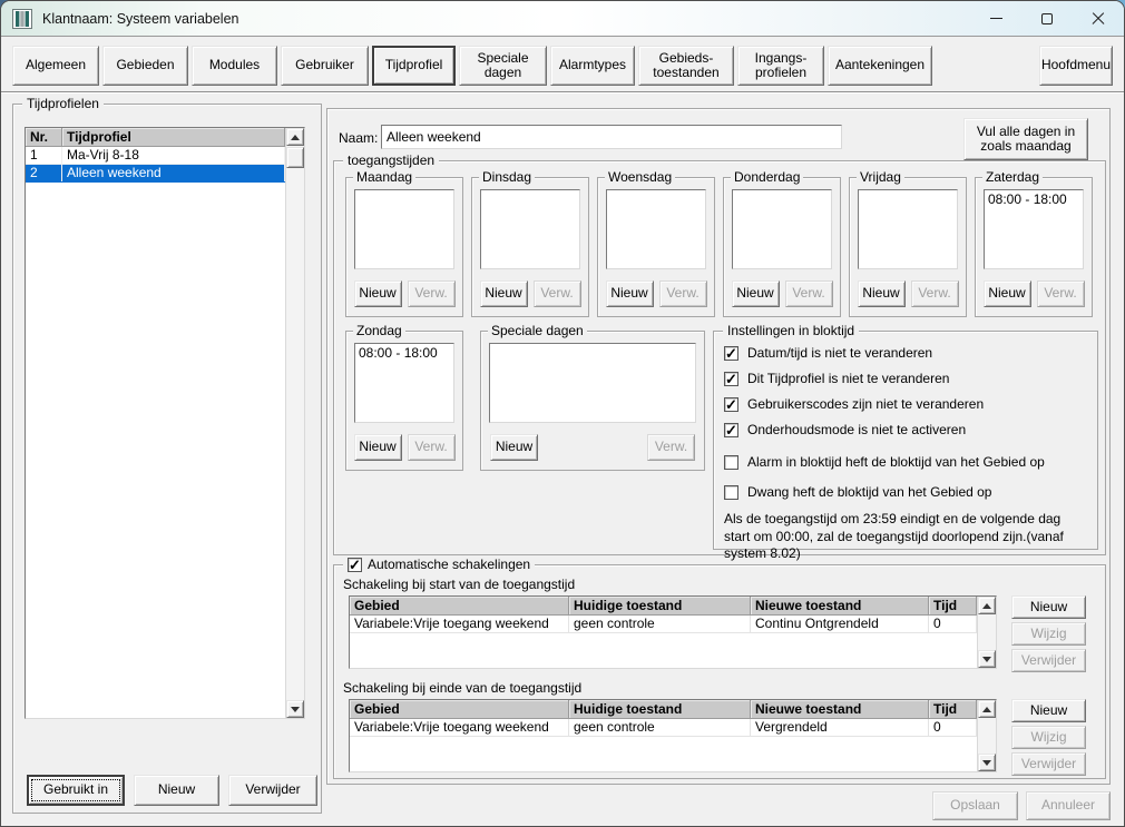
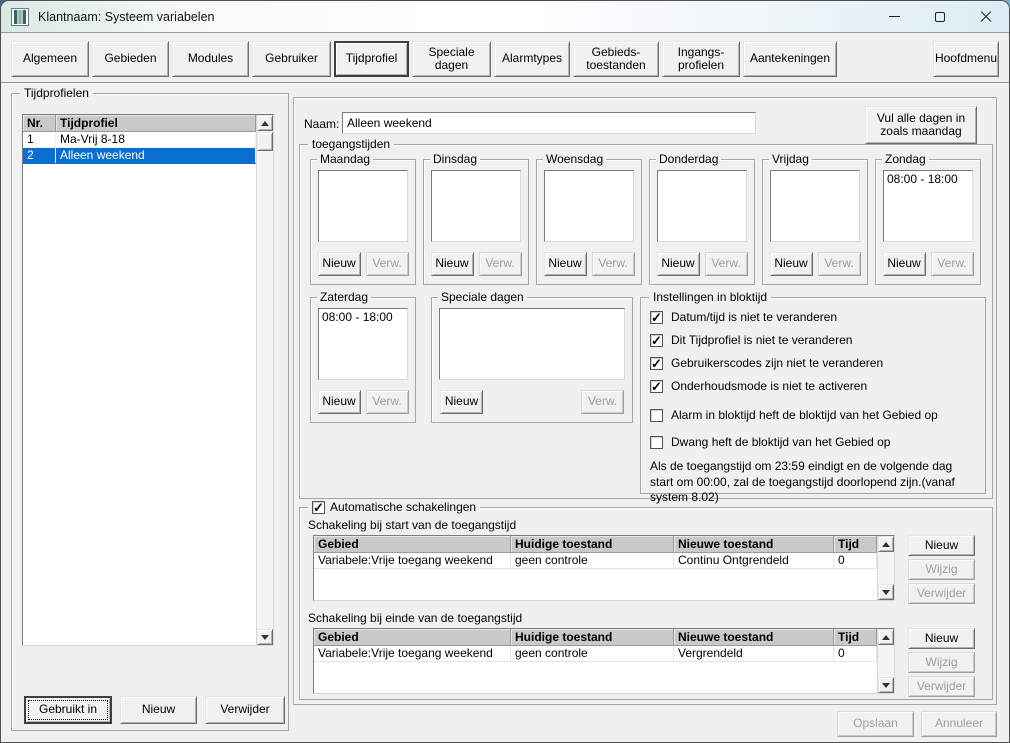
  Klantnaam: Systeem variabelen
  Algemeen
  Gebieden
  Modules
  Gebruiker
  Tijdprofiel
  Speciale dagen
  Alarmtypes
  Gebieds-toestanden
  Ingangs-profielen
  Aantekeningen
  Hoofdmenu
  Tijdprofielen
  Nr.
  Tijdprofiel
  1
  Ma-Vrij 8-18
  2
  Alleen weekend
  Gebruikt in
  Nieuw
  Verwijder
  Naam:
  Alleen weekend
  Vul alle dagen in zoals maandag
  toegangstijden
  Maandag
  Nieuw
  Verw.
  Dinsdag
  Nieuw
  Verw.
  Woensdag
  Nieuw
  Verw.
  Donderdag
  Nieuw
  Verw.
  Vrijdag
  Nieuw
  Verw.
- Zaterdag
+ Zondag
  08:00 - 18:00
  Nieuw
  Verw.
- Zondag
+ Zaterdag
  08:00 - 18:00
  Nieuw
  Verw.
  Speciale dagen
  Nieuw
  Verw.
  Instellingen in bloktijd
  Datum/tijd is niet te veranderen
  Dit Tijdprofiel is niet te veranderen
  Gebruikerscodes zijn niet te veranderen
  Onderhoudsmode is niet te activeren
  Alarm in bloktijd heft de bloktijd van het Gebied op
  Dwang heft de bloktijd van het Gebied op
  Als de toegangstijd om 23:59 eindigt en de volgende dag start om 00:00, zal de toegangstijd doorlopend zijn.(vanaf system 8.02)
  Automatische schakelingen
  Schakeling bij start van de toegangstijd
  Gebied
  Huidige toestand
  Nieuwe toestand
  Tijd
  Variabele:Vrije toegang weekend
  geen controle
  Continu Ontgrendeld
  0
  Nieuw
  Wijzig
  Verwijder
  Schakeling bij einde van de toegangstijd
  Gebied
  Huidige toestand
  Nieuwe toestand
  Tijd
  Variabele:Vrije toegang weekend
  geen controle
  Vergrendeld
  0
  Nieuw
  Wijzig
  Verwijder
  Opslaan
  Annuleer
